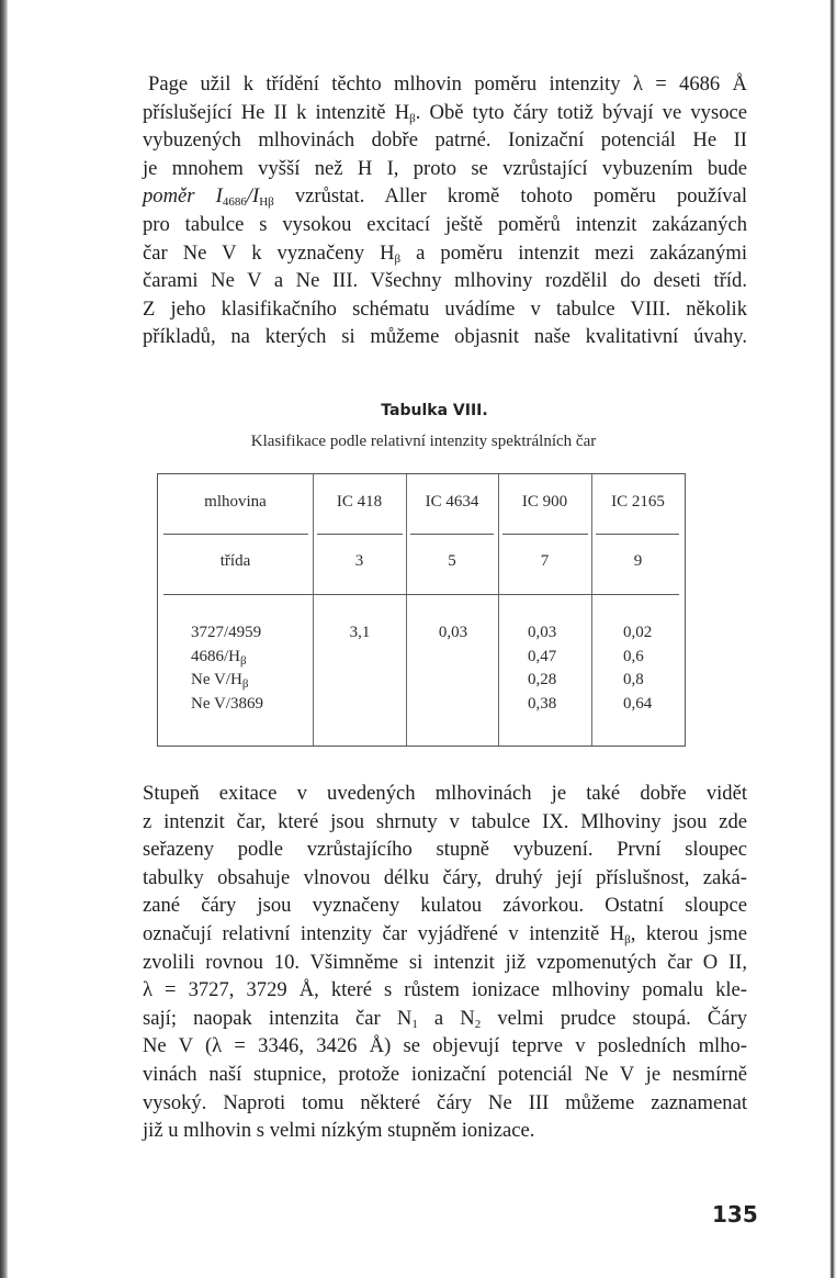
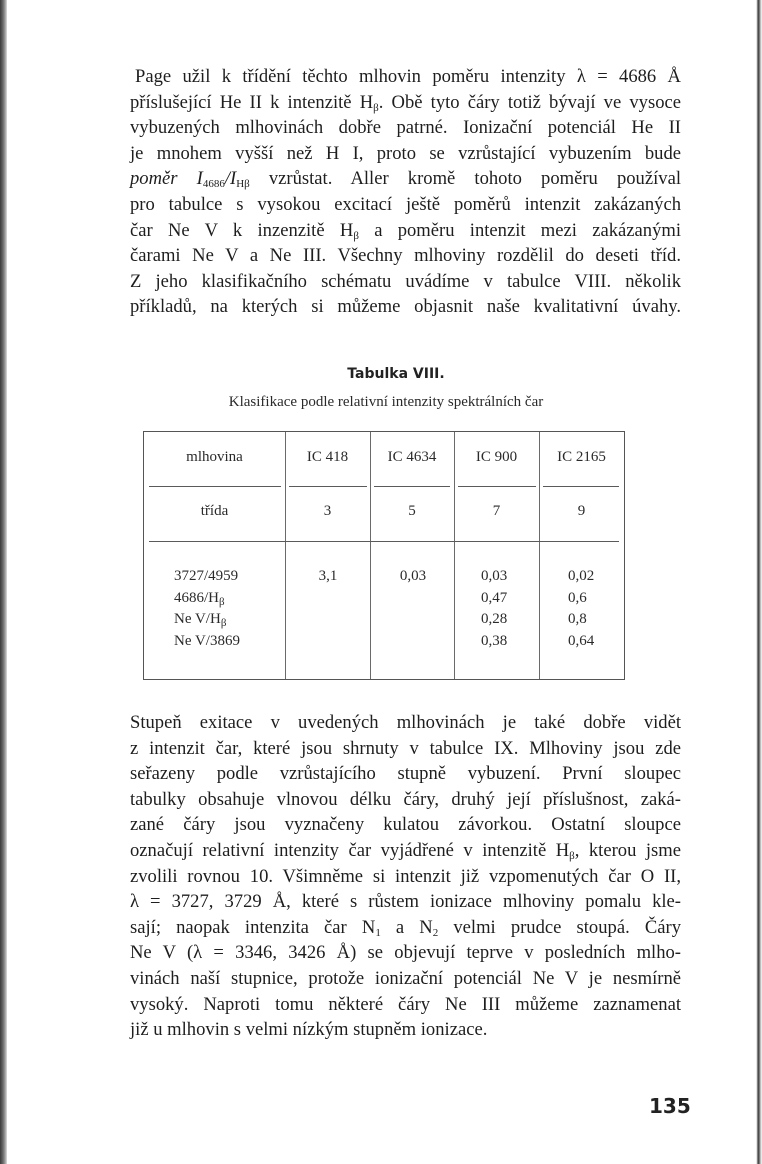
  Page užil k třídění těchto mlhovin poměru intenzity λ = 4686 Å
  příslušející He II k intenzitě Hβ. Obě tyto čáry totiž bývají ve vysoce
  vybuzených mlhovinách dobře patrné. Ionizační potenciál He II
  je mnohem vyšší než H I, proto se vzrůstající vybuzením bude
  poměr I4686/IHβ vzrůstat. Aller kromě tohoto poměru používal
  pro tabulce s vysokou excitací ještě poměrů intenzit zakázaných
- čar Ne V k vyznačeny Hβ a poměru intenzit mezi zakázanými
+ čar Ne V k inzenzitě Hβ a poměru intenzit mezi zakázanými
  čarami Ne V a Ne III. Všechny mlhoviny rozdělil do deseti tříd.
  Z jeho klasifikačního schématu uvádíme v tabulce VIII. několik
  příkladů, na kterých si můžeme objasnit naše kvalitativní úvahy.
  Tabulka VIII.
  Klasifikace podle relativní intenzity spektrálních čar
  mlhovina
  IC 418
  IC 4634
  IC 900
  IC 2165
  třída
  3
  5
  7
  9
  3727/4959
  4686/Hβ
  Ne V/Hβ
  Ne V/3869
  3,1
  0,03
  0,03
  0,47
  0,28
  0,38
  0,02
  0,6
  0,8
  0,64
  Stupeň exitace v uvedených mlhovinách je také dobře vidět
  z intenzit čar, které jsou shrnuty v tabulce IX. Mlhoviny jsou zde
  seřazeny podle vzrůstajícího stupně vybuzení. První sloupec
  tabulky obsahuje vlnovou délku čáry, druhý její příslušnost, zaká-
  zané čáry jsou vyznačeny kulatou závorkou. Ostatní sloupce
  označují relativní intenzity čar vyjádřené v intenzitě Hβ, kterou jsme
  zvolili rovnou 10. Všimněme si intenzit již vzpomenutých čar O II,
  λ = 3727, 3729 Å, které s růstem ionizace mlhoviny pomalu kle-
  sají; naopak intenzita čar N1 a N2 velmi prudce stoupá. Čáry
  Ne V (λ = 3346, 3426 Å) se objevují teprve v posledních mlho-
  vinách naší stupnice, protože ionizační potenciál Ne V je nesmírně
  vysoký. Naproti tomu některé čáry Ne III můžeme zaznamenat
  již u mlhovin s velmi nízkým stupněm ionizace.
  135
